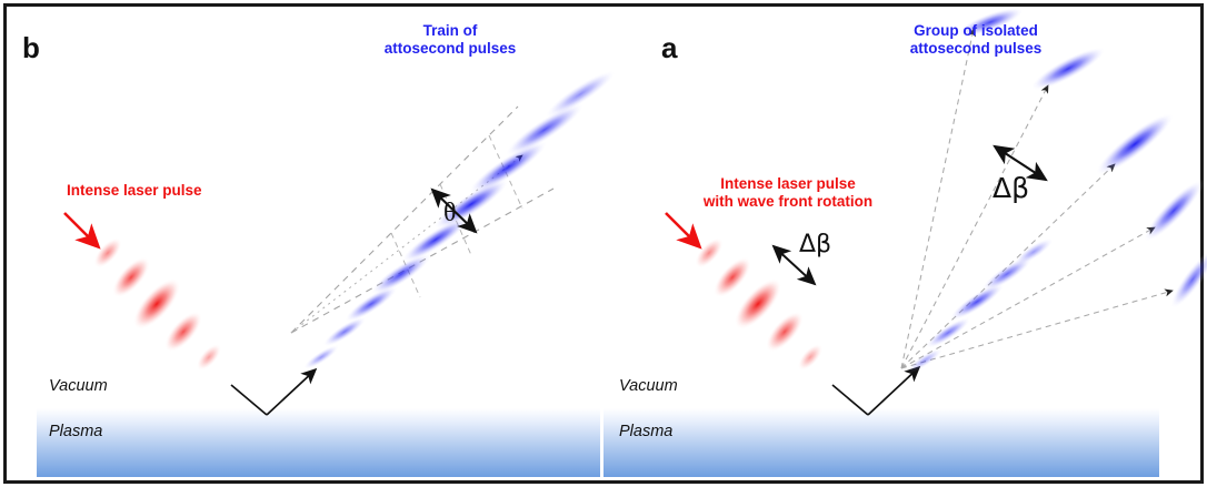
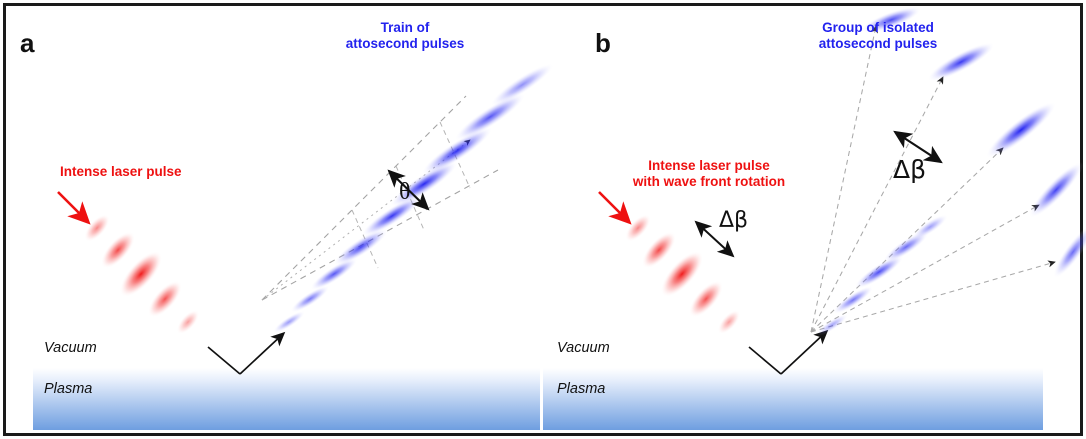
- b
+ a
  Train of
  attosecond pulses
  Intense laser pulse
  θ
  Vacuum
  Plasma
- a
+ b
  Group of isolated
  attosecond pulses
  Intense laser pulse
  with wave front rotation
  Δβ
  Δβ
  Vacuum
  Plasma
